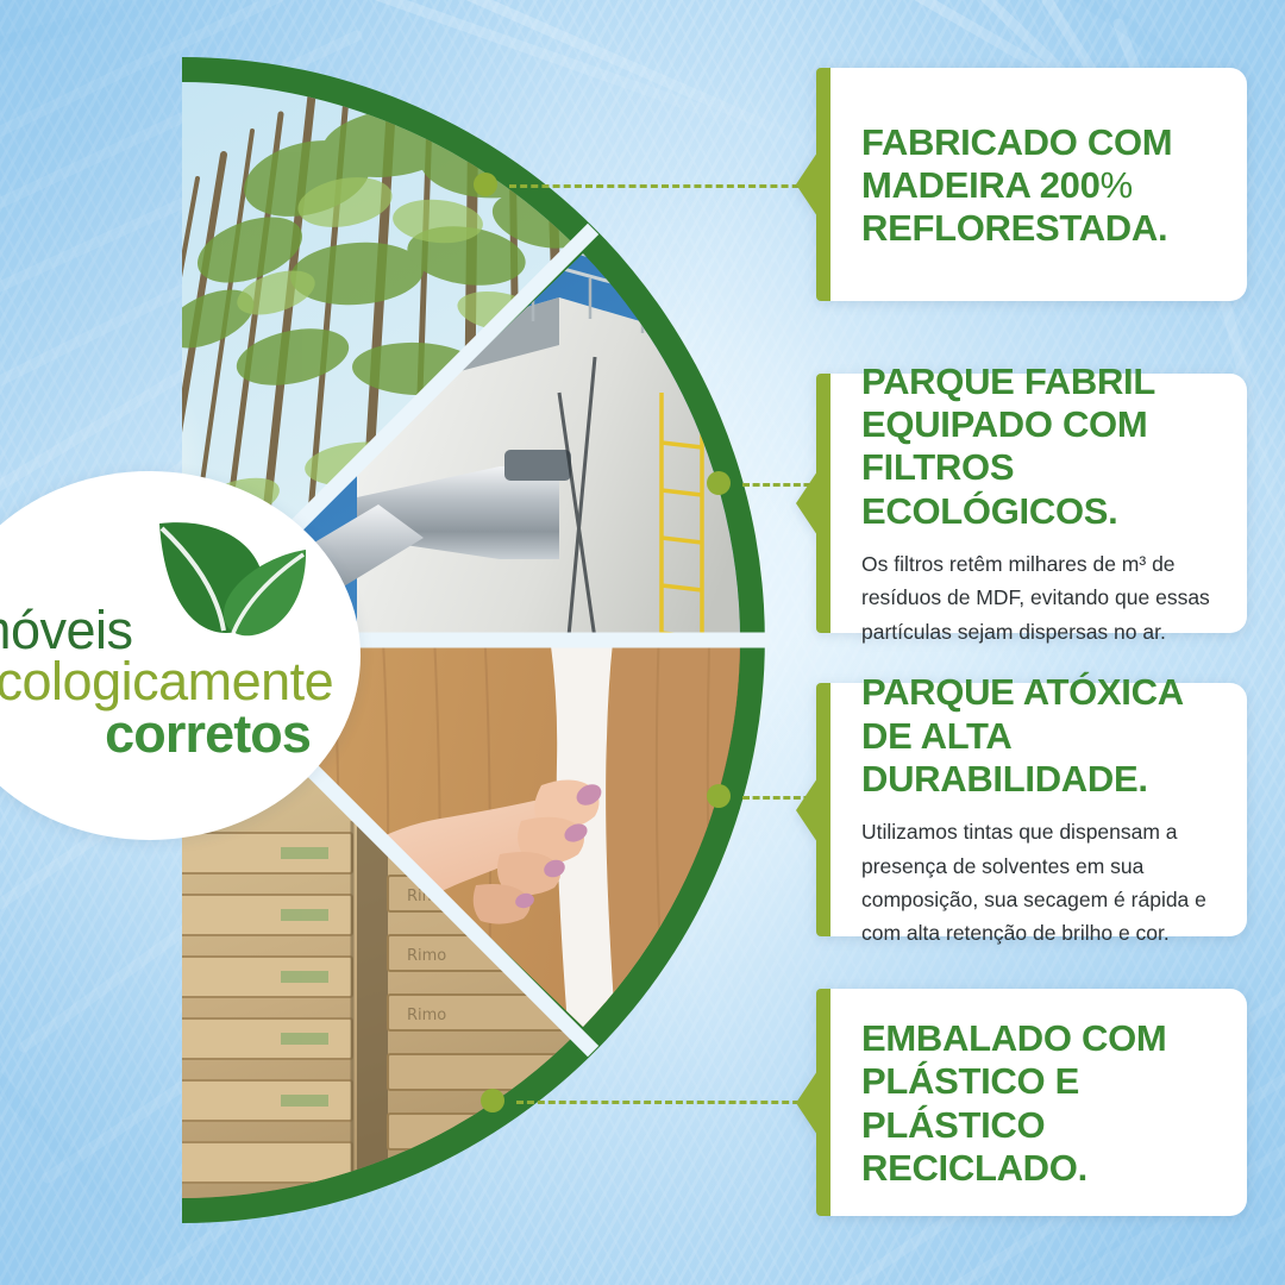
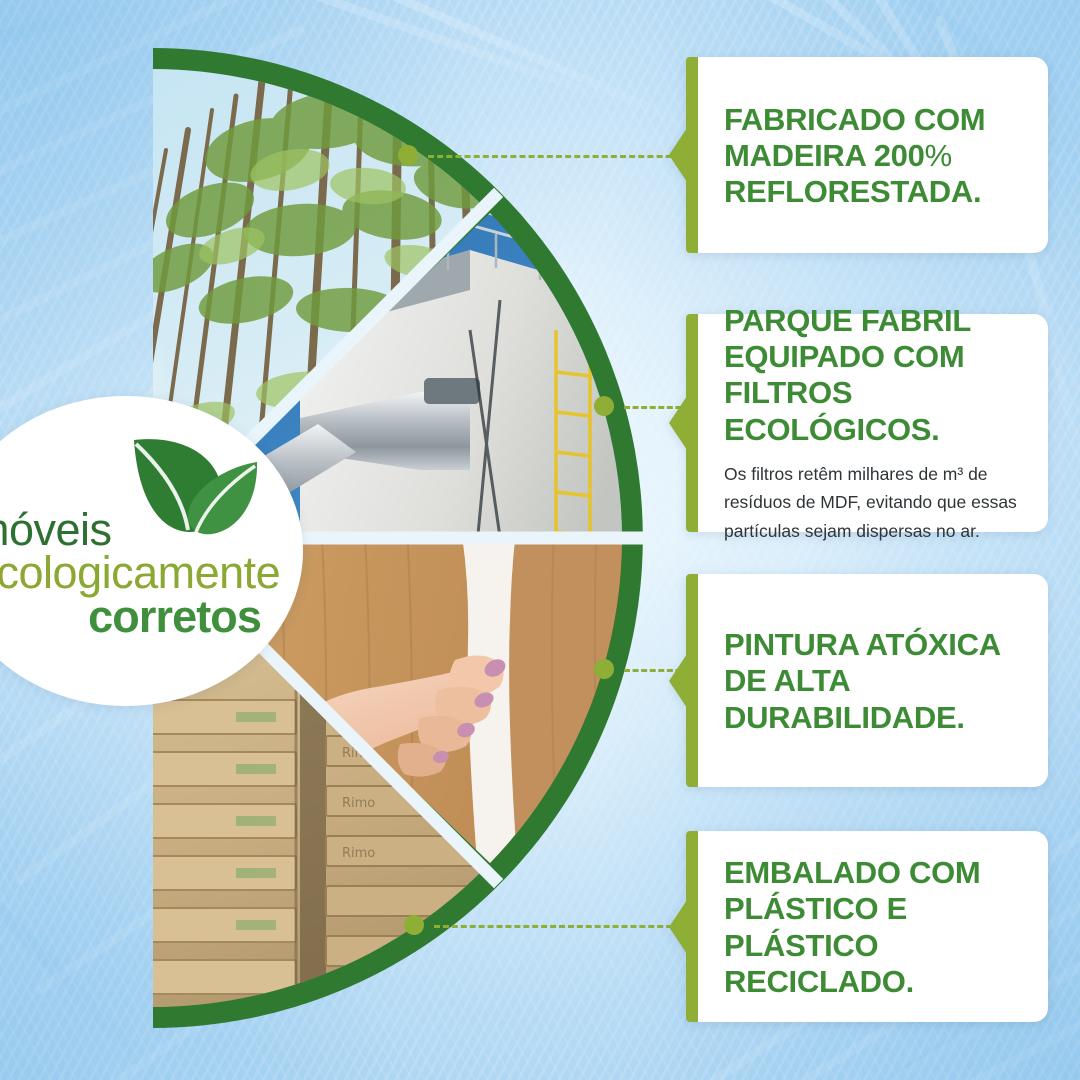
  Rimo
  Rimo
  óveis
  cologicamente
  corretos
  FABRICADO COM MADEIRA 200% REFLORESTADA.
  PARQUE FABRIL EQUIPADO COM FILTROS ECOLÓGICOS.
  Os filtros retêm milhares de m³ de resíduos de MDF, evitando que essas partículas sejam dispersas no ar.
- PARQUE ATÓXICA DE ALTA DURABILIDADE.
+ PINTURA ATÓXICA DE ALTA DURABILIDADE.
- Utilizamos tintas que dispensam a presença de solventes em sua composição, sua secagem é rápida e com alta retenção de brilho e cor.
  EMBALADO COM PLÁSTICO E PLÁSTICO RECICLADO.
